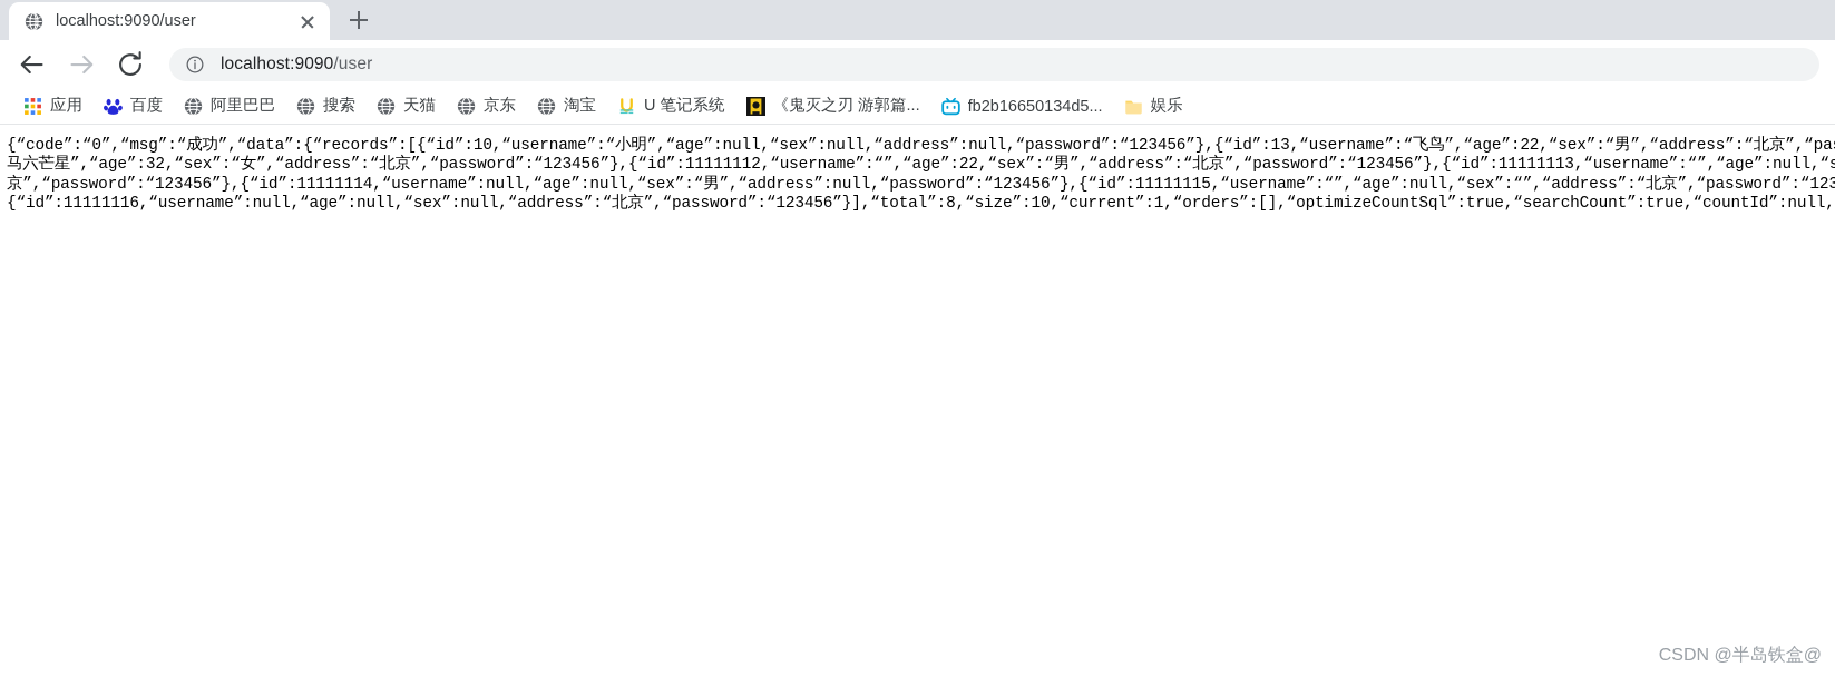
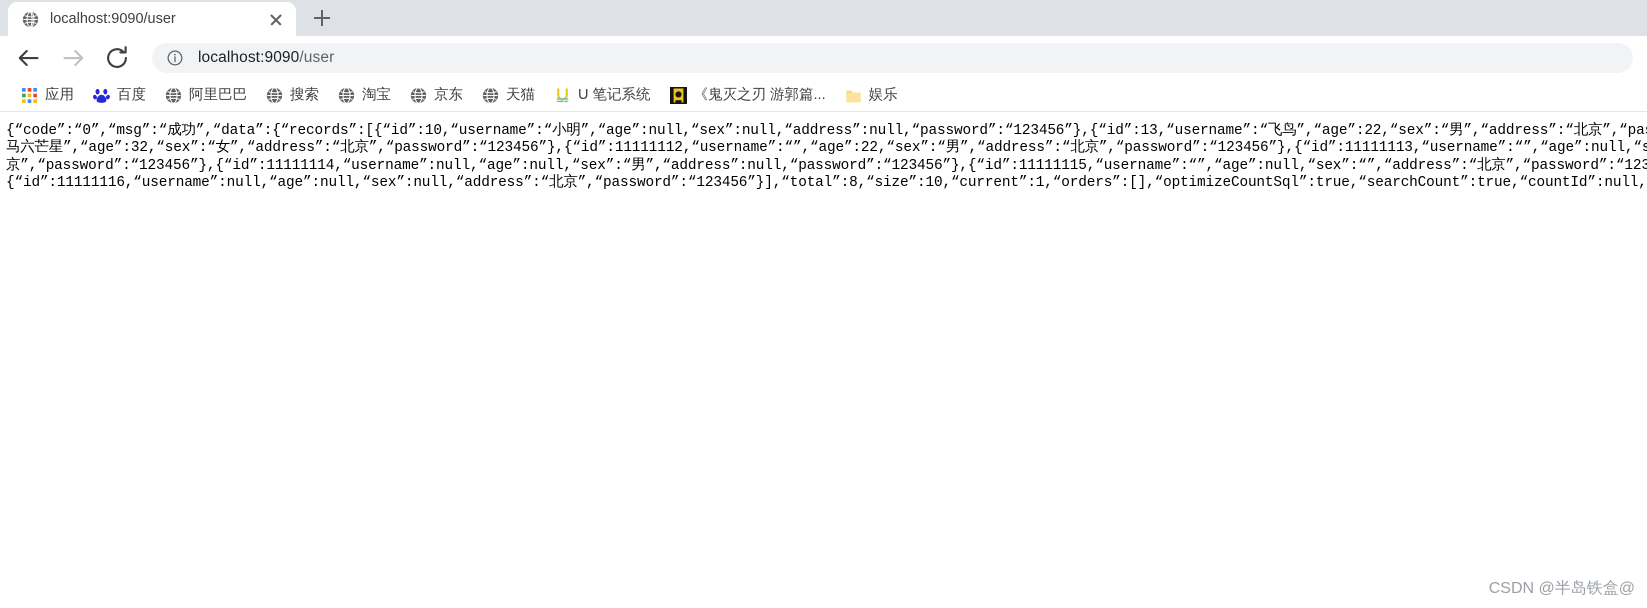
  localhost:9090/user
  localhost:9090/user
  应用
  百度
  阿里巴巴
  搜索
- 天猫
+ 淘宝
  京东
- 淘宝
+ 天猫
  U 笔记系统
  《鬼灭之刃 游郭篇...
- fb2b16650134d5...
  娱乐
  {“code”:“0”,“msg”:“成功”,“data”:{“records”:[{“id”:10,“username”:“小明”,“age”:null,“sex”:null,“address”:null,“password”:“123456”},{“id”:13,“username”:“飞鸟”,“age”:22,“sex”:“男”,“address”:“北京”,“pa
  马六芒星”,“age”:32,“sex”:“女”,“address”:“北京”,“password”:“123456”},{“id”:11111112,“username”:“”,“age”:22,“sex”:“男”,“address”:“北京”,“password”:“123456”},{“id”:11111113,“username”:“”,“age”:null,“s
  京”,“password”:“123456”},{“id”:11111114,“username”:null,“age”:null,“sex”:“男”,“address”:null,“password”:“123456”},{“id”:11111115,“username”:“”,“age”:null,“sex”:“”,“address”:“北京”,“password”:“123
  {“id”:11111116,“username”:null,“age”:null,“sex”:null,“address”:“北京”,“password”:“123456”}],“total”:8,“size”:10,“current”:1,“orders”:[],“optimizeCountSql”:true,“searchCount”:true,“countId”:null,
  CSDN @半岛铁盒@
